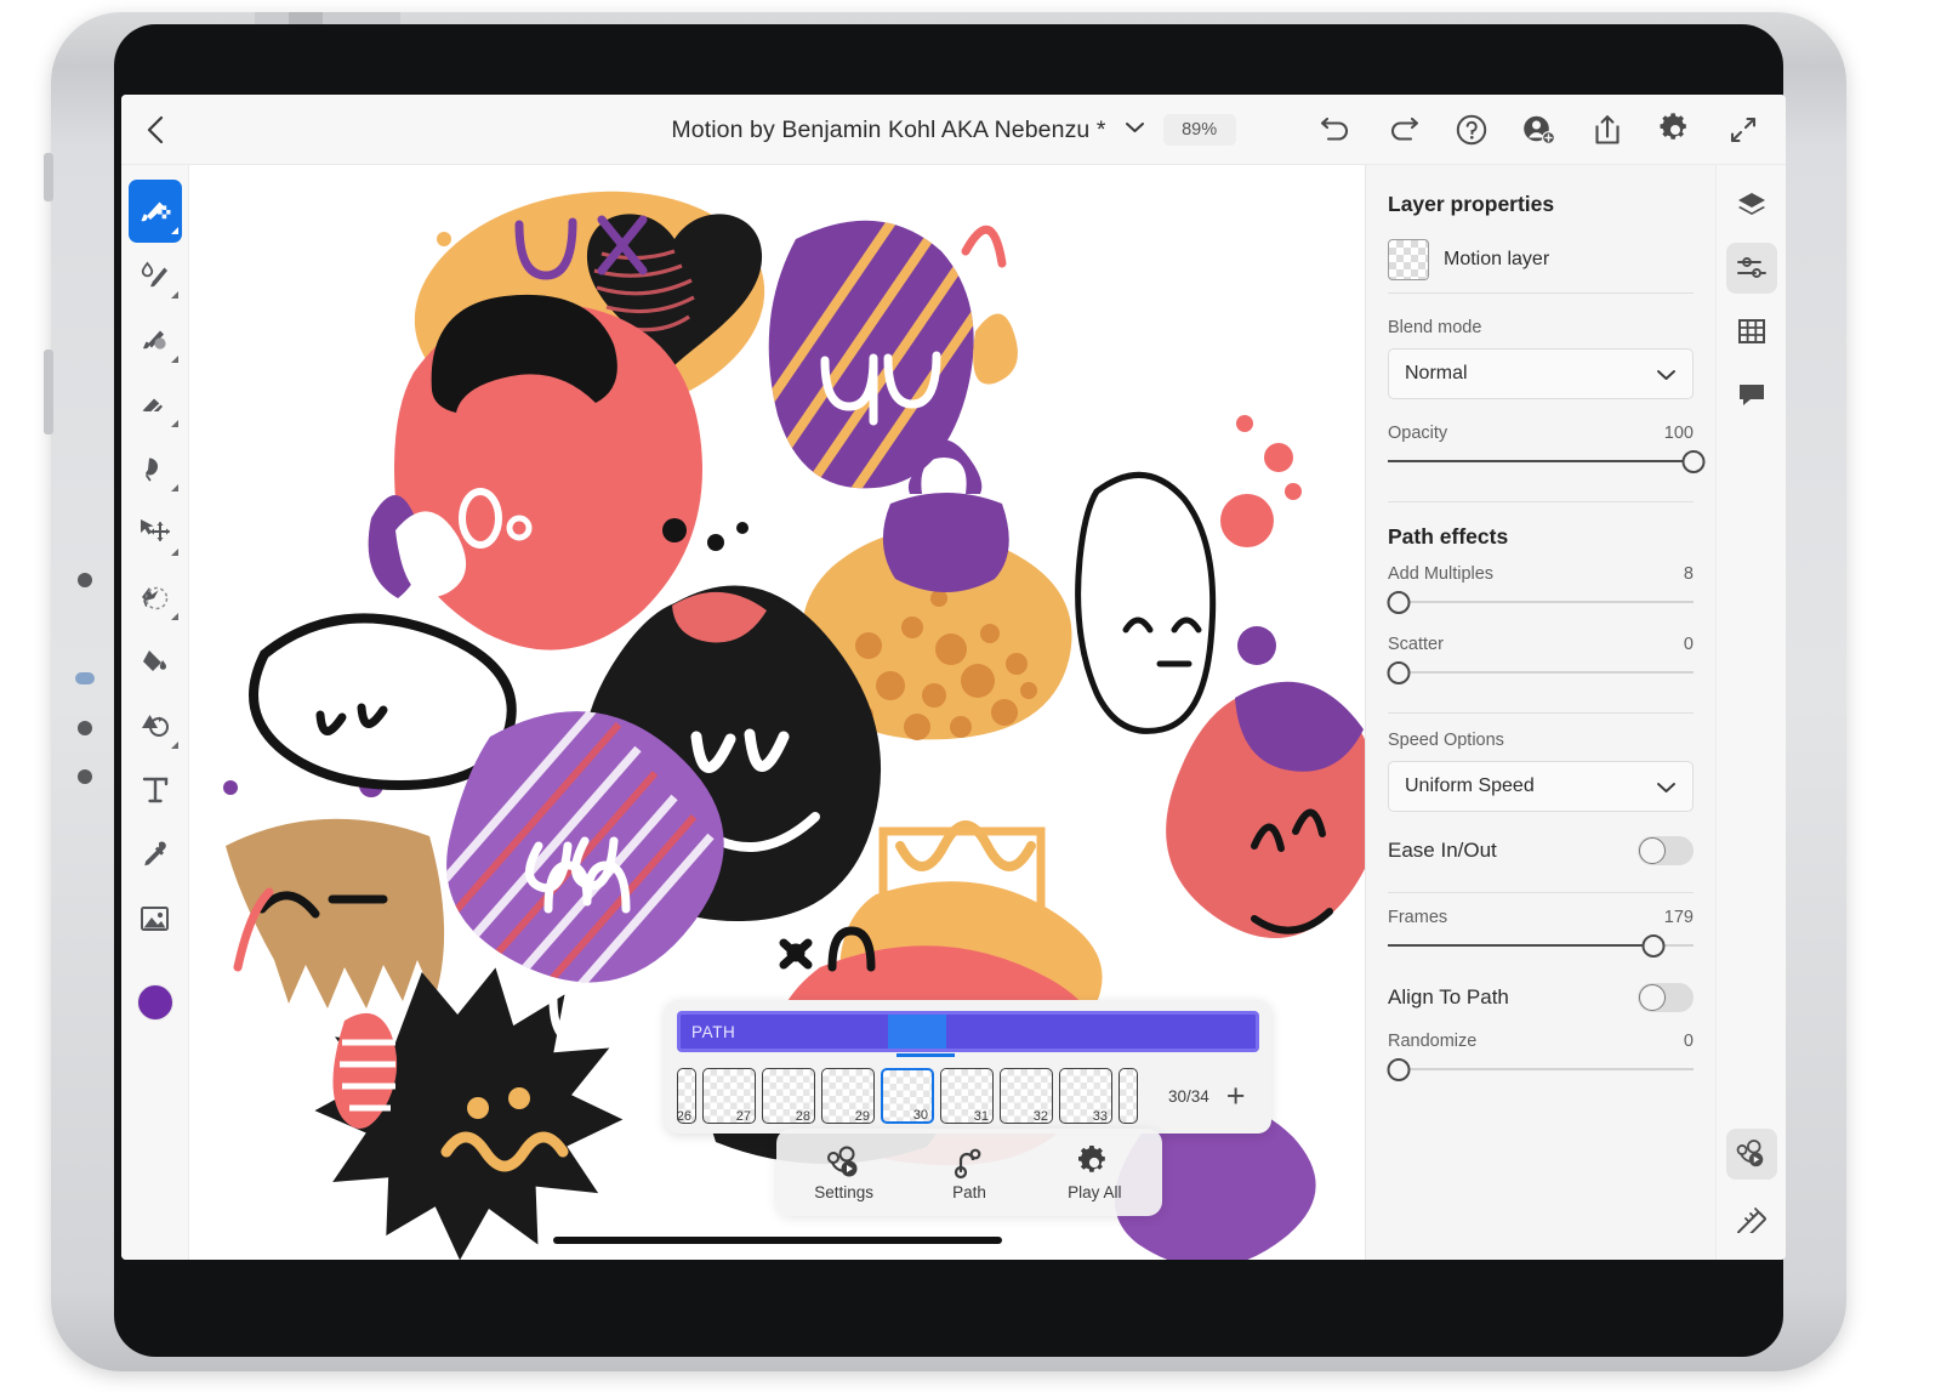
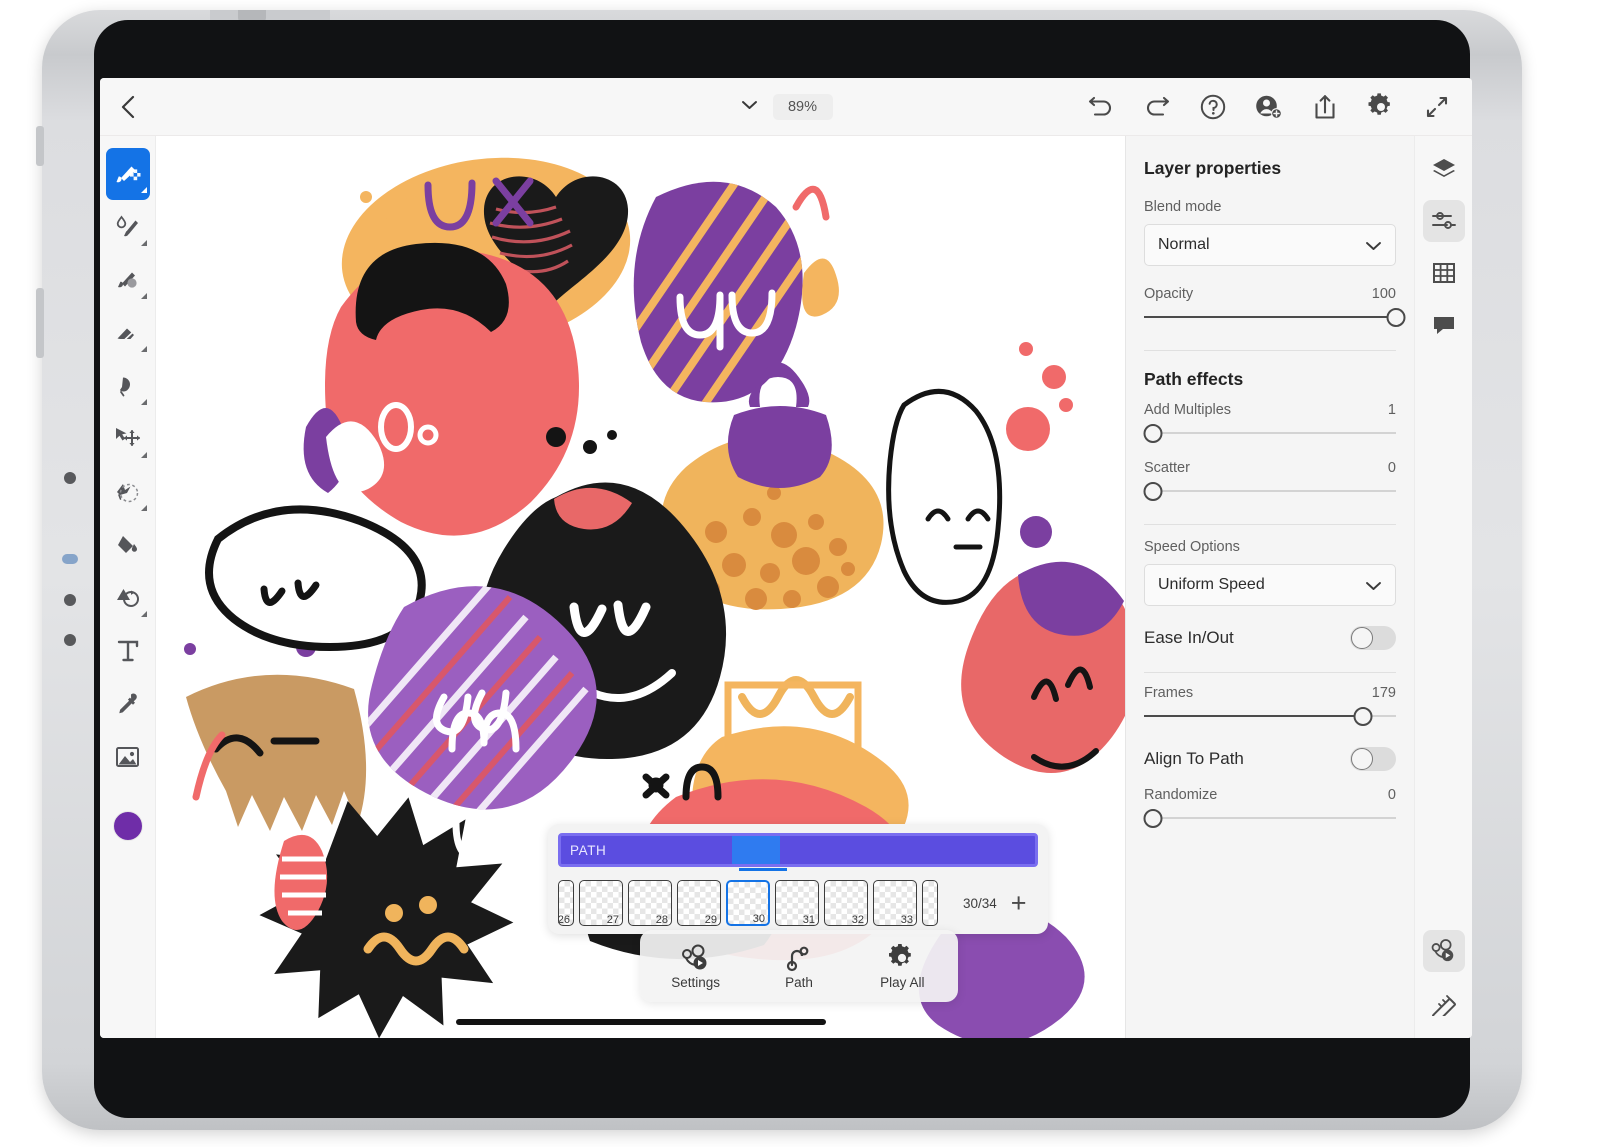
- Motion by Benjamin Kohl AKA Nebenzu *
  89%
  PATH
  26
  27
  28
  29
  30
  31
  32
  33
  30/34
  +
  Settings
  Path
  Play All
  Layer properties
- Motion layer
  Blend mode
  Normal
  Opacity
  100
  Path effects
  Add Multiples
- 8
+ 1
  Scatter
  0
  Speed Options
  Uniform Speed
  Ease In/Out
  Frames
  179
  Align To Path
  Randomize
  0
